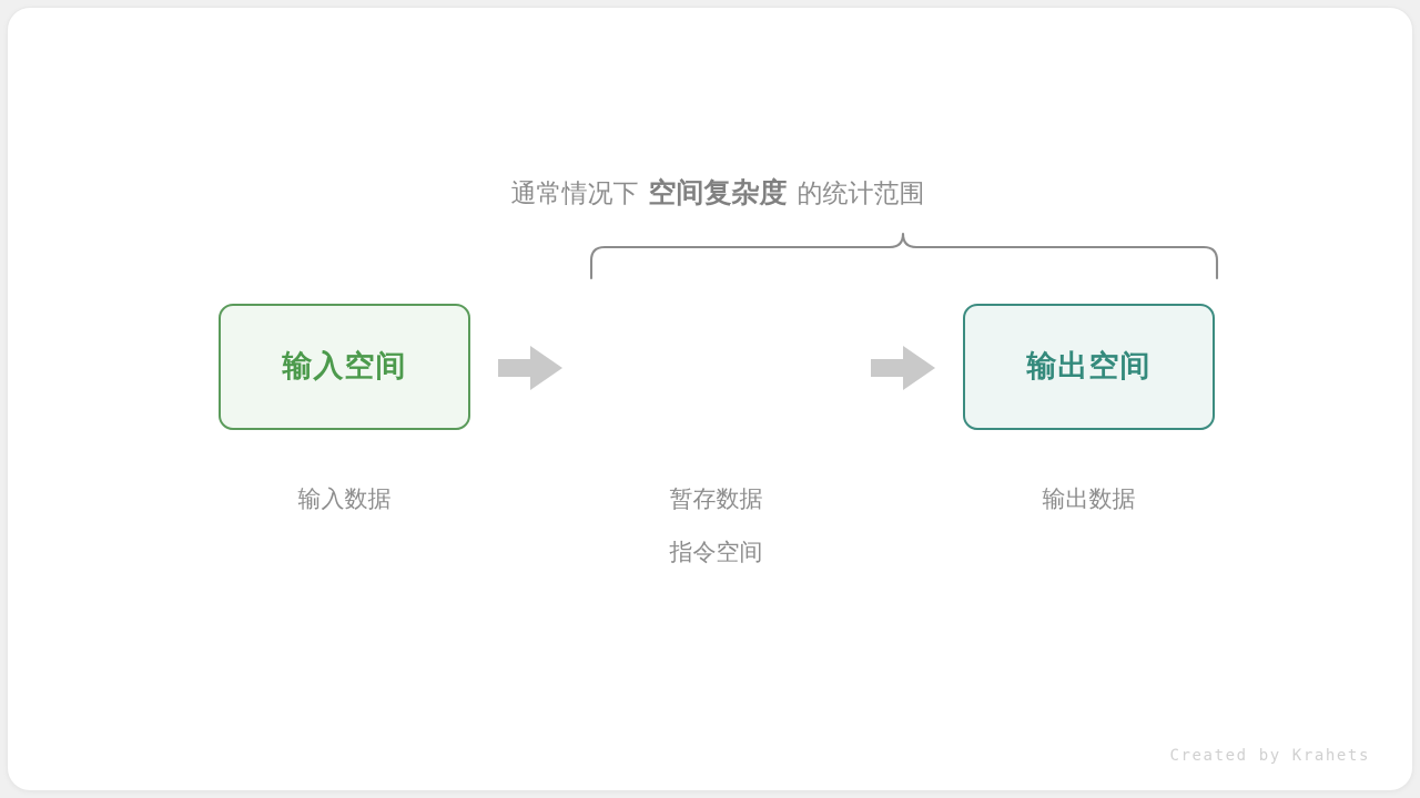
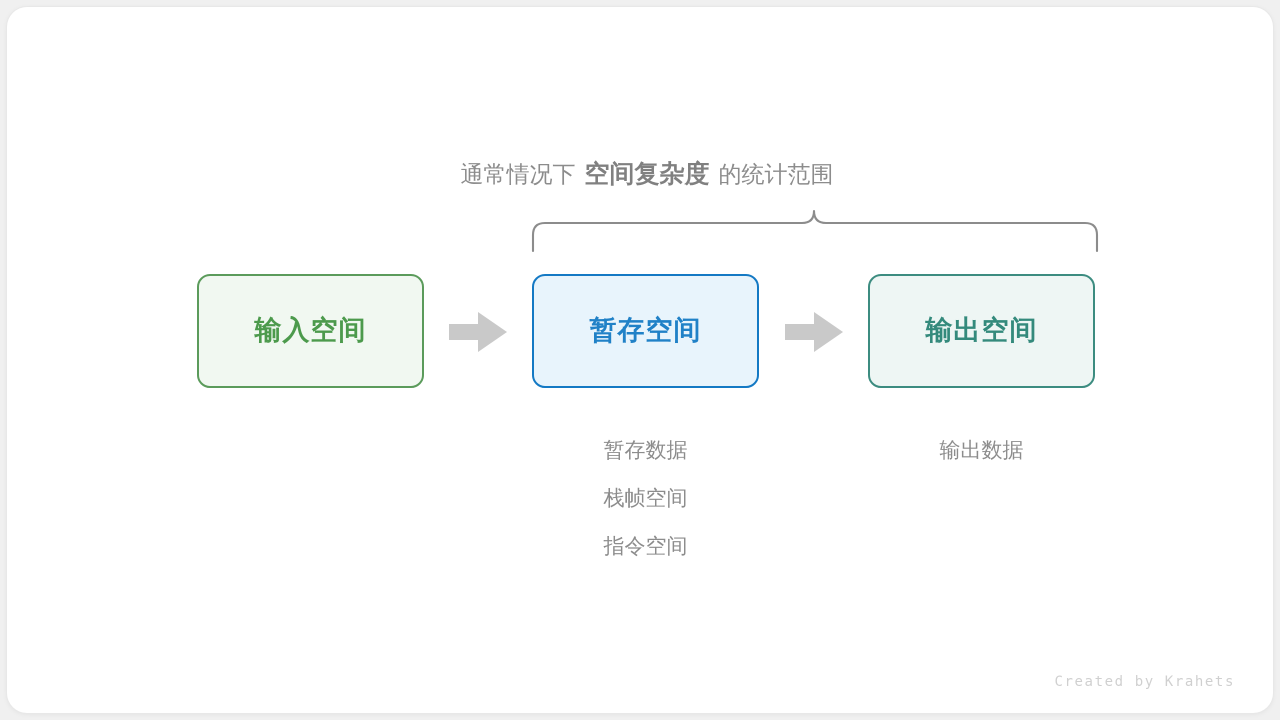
  通常情况下 空间复杂度 的统计范围
  输入空间
+ 暂存空间
  输出空间
- 输入数据
  暂存数据
+ 栈帧空间
  指令空间
  输出数据
  Created by Krahets
